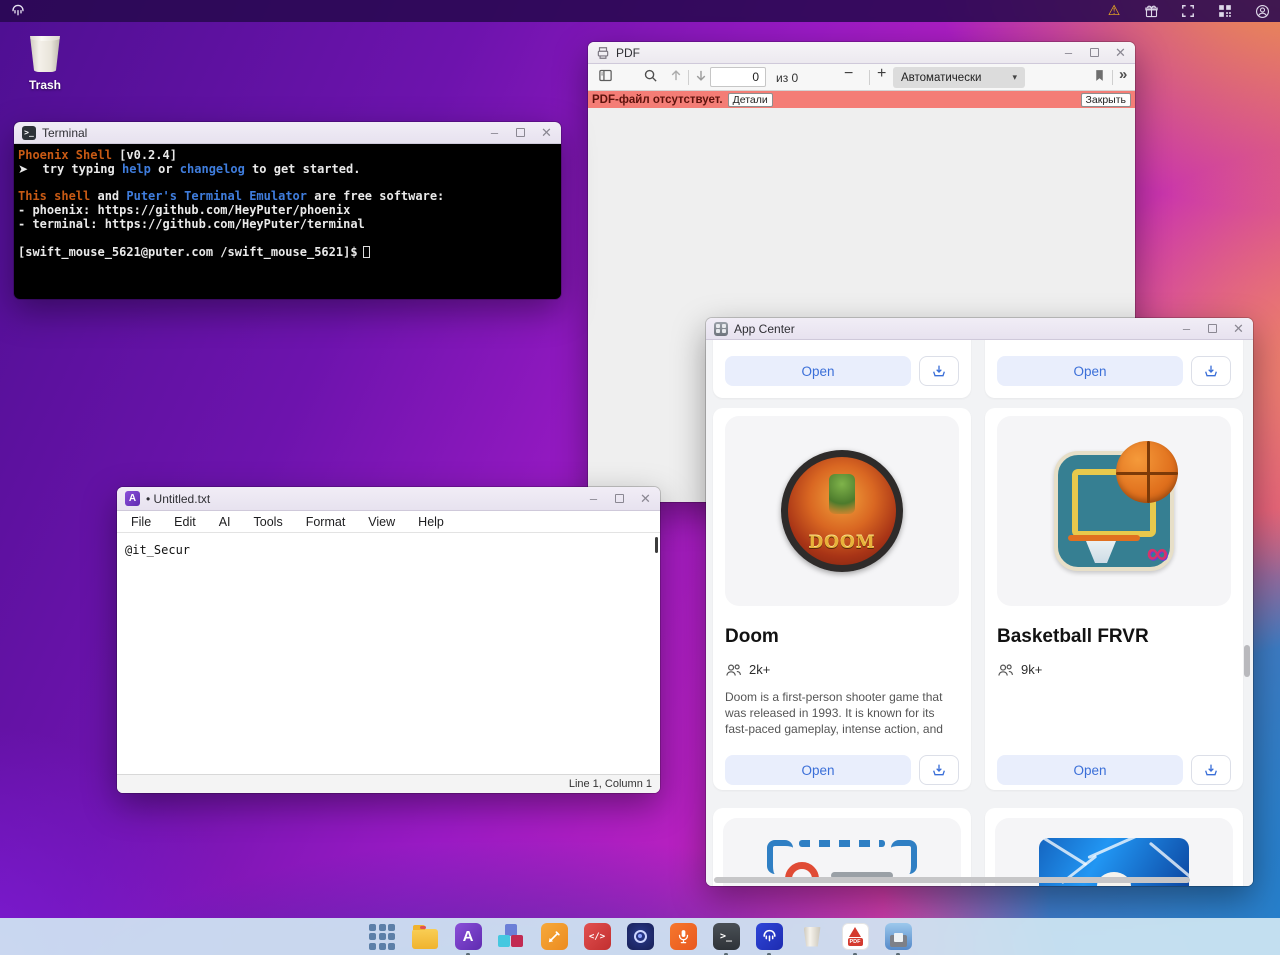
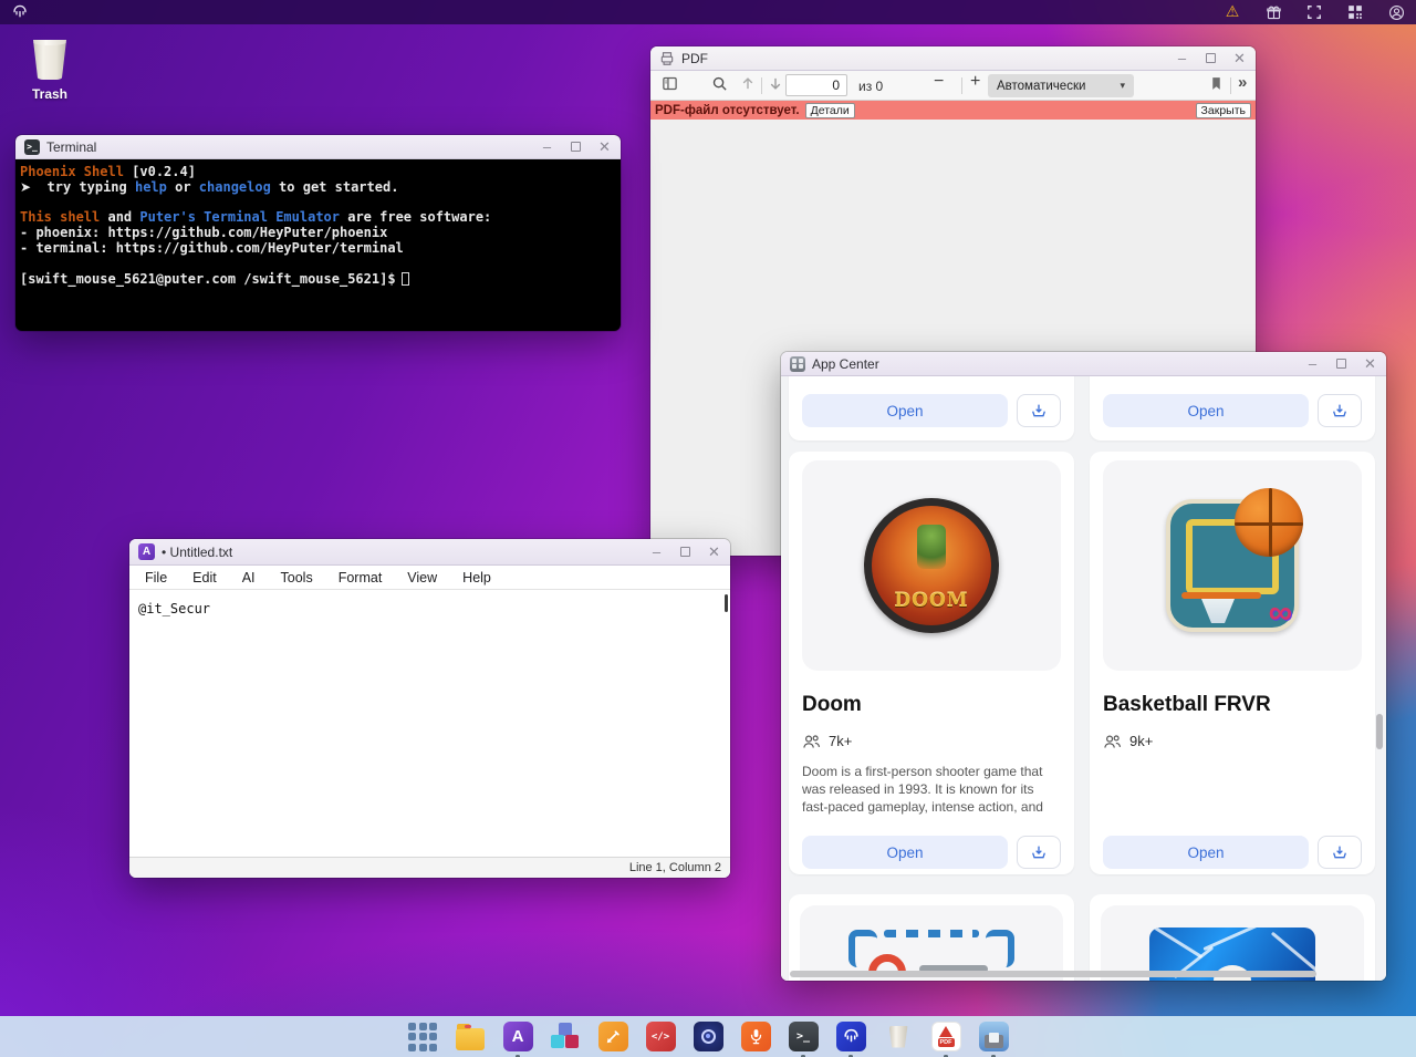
  ⚠
  Trash
  >_
  Terminal
  –
  ✕
  Phoenix Shell [v0.2.4]
  ➤ try typing help or changelog to get started.
  This shell and Puter's Terminal Emulator are free software:
  - phoenix: https://github.com/HeyPuter/phoenix
  - terminal: https://github.com/HeyPuter/terminal
  [swift_mouse_5621@puter.com /swift_mouse_5621]$
  PDF
  –
  ✕
  0
  из 0
  −
  +
  Автоматически
  ▾
  »
  PDF-файл отсутствует.
  Детали
  Закрыть
  App Center
  –
  ✕
  Open
  Open
  DOOM
  Doom
- 2k+
+ 7k+
  Doom is a first-person shooter game that was released in 1993. It is known for its fast-paced gameplay, intense action, and
  Open
  ∞
  Basketball FRVR
  9k+
  Open
  A
  • Untitled.txt
  –
  ✕
  File
  Edit
  AI
  Tools
  Format
  View
  Help
  @it_Secur
- Line 1, Column 1
+ Line 1, Column 2
  A
  </>
  >_
